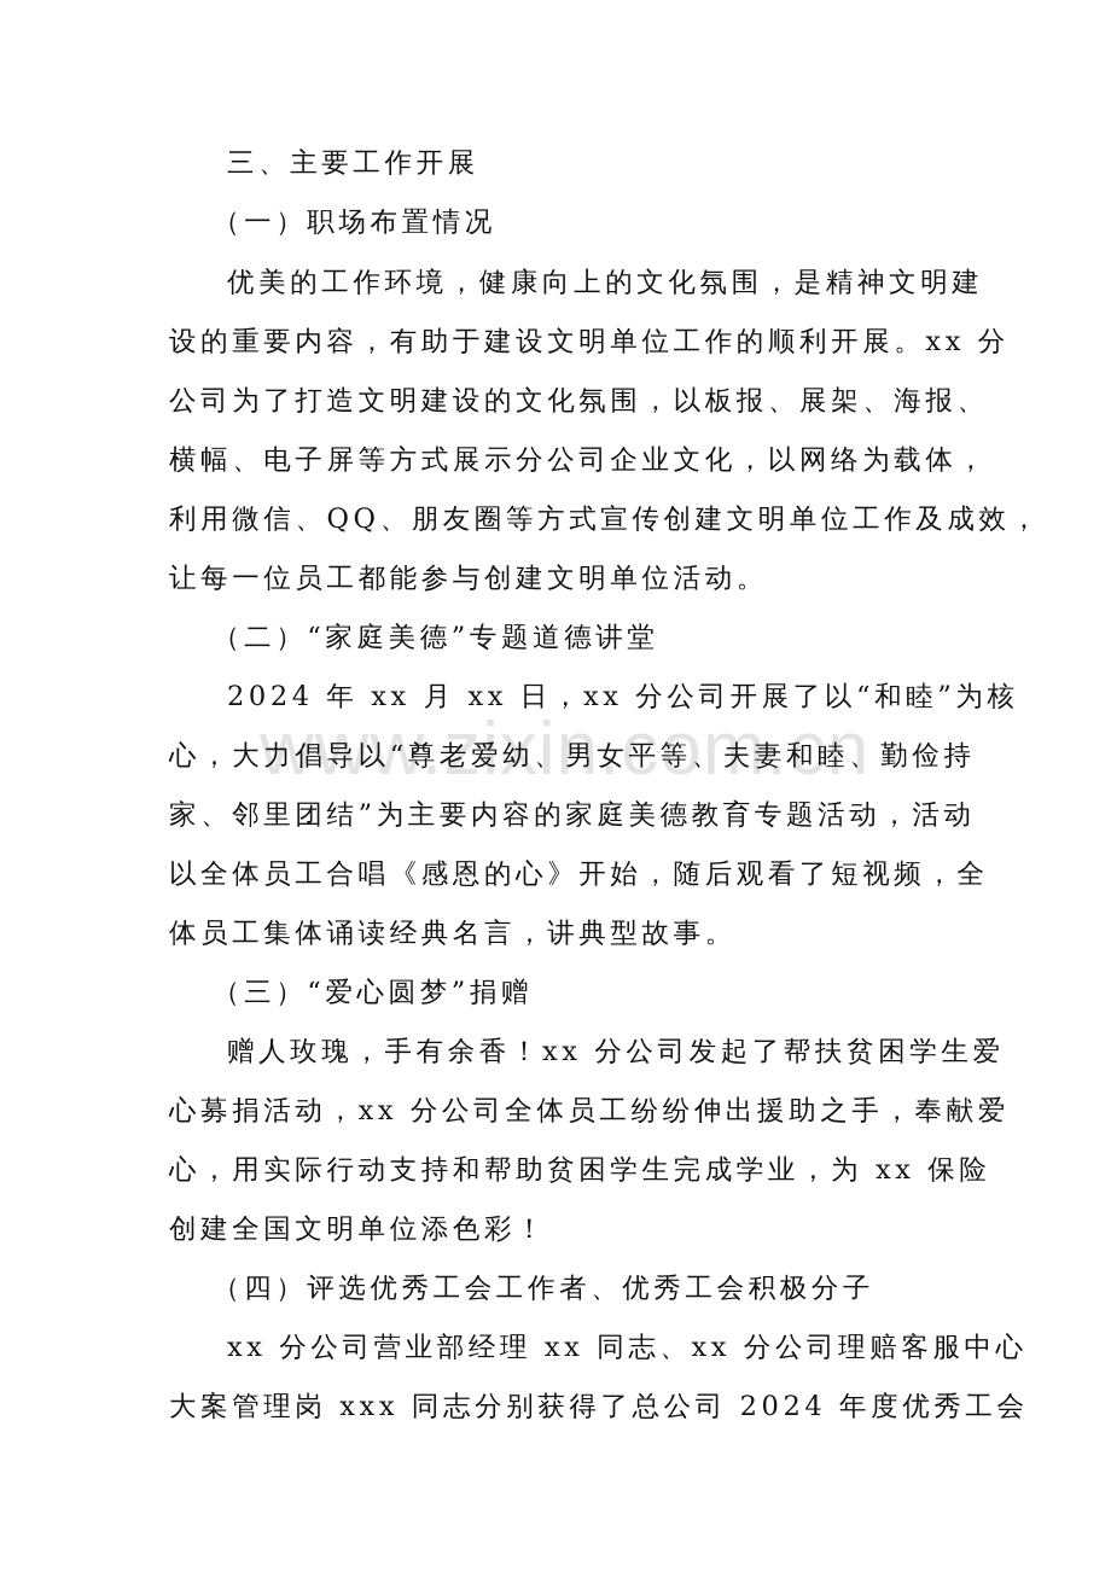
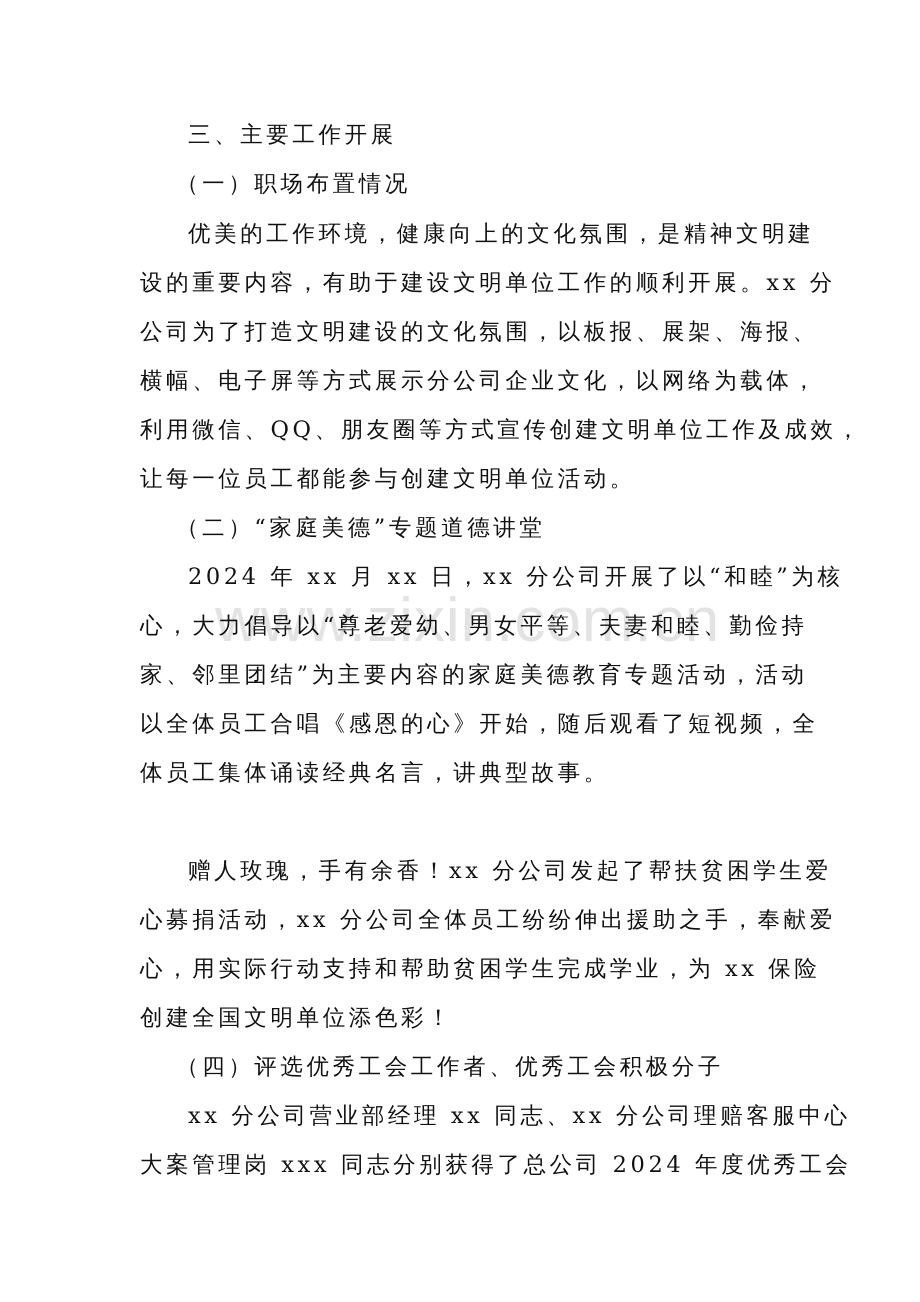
  www.zixin.com.cn
  三、主要工作开展
  （一）职场布置情况
  优美的工作环境，健康向上的文化氛围，是精神文明建
  设的重要内容，有助于建设文明单位工作的顺利开展。xx 分
  公司为了打造文明建设的文化氛围，以板报、展架、海报、
  横幅、电子屏等方式展示分公司企业文化，以网络为载体，
  利用微信、QQ、朋友圈等方式宣传创建文明单位工作及成效，
  让每一位员工都能参与创建文明单位活动。
  （二）“家庭美德”专题道德讲堂
  2024 年 xx 月 xx 日，xx 分公司开展了以“和睦”为核
  心，大力倡导以“尊老爱幼、男女平等、夫妻和睦、勤俭持
  家、邻里团结”为主要内容的家庭美德教育专题活动，活动
  以全体员工合唱《感恩的心》开始，随后观看了短视频，全
  体员工集体诵读经典名言，讲典型故事。
- （三）“爱心圆梦”捐赠
  赠人玫瑰，手有余香！xx 分公司发起了帮扶贫困学生爱
  心募捐活动，xx 分公司全体员工纷纷伸出援助之手，奉献爱
  心，用实际行动支持和帮助贫困学生完成学业，为 xx 保险
  创建全国文明单位添色彩！
  （四）评选优秀工会工作者、优秀工会积极分子
  xx 分公司营业部经理 xx 同志、xx 分公司理赔客服中心
  大案管理岗 xxx 同志分别获得了总公司 2024 年度优秀工会
